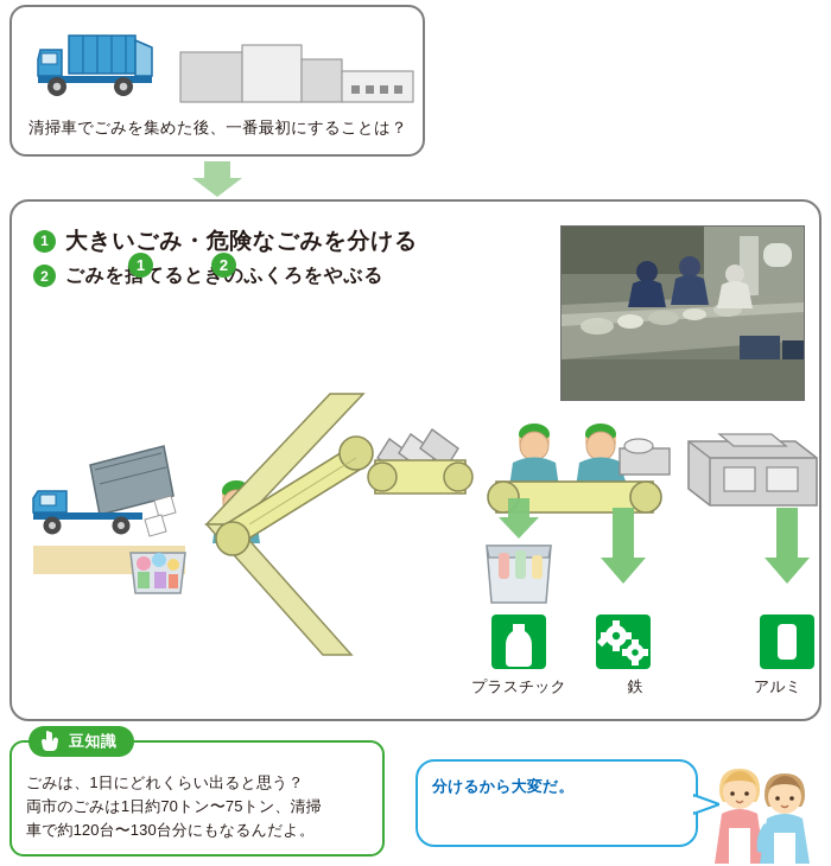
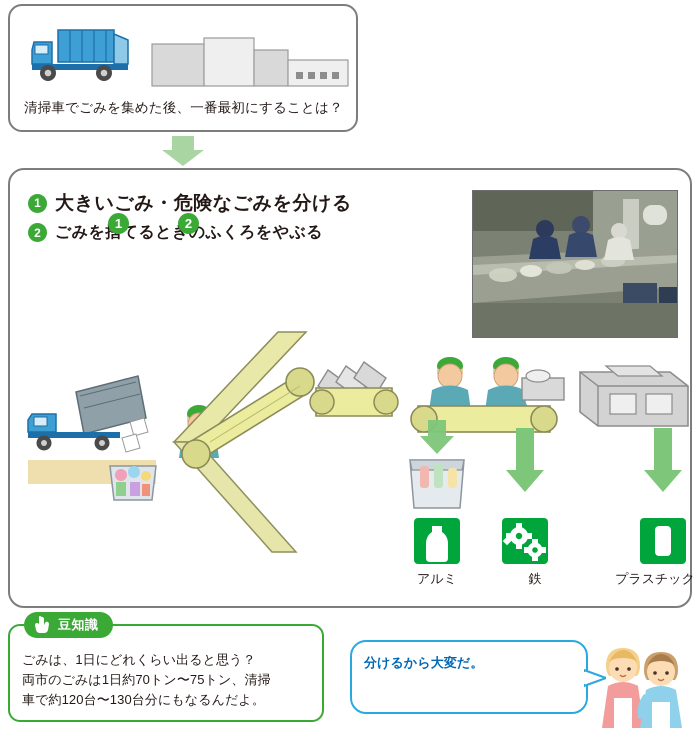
  清掃車でごみを集めた後、一番最初にすることは？
  1
  大きいごみ・危険なごみを分ける
  2
  ごみをてるときのふくろをやぶる
- プラスチック
+ アルミ
  鉄
- アルミ
+ プラスチック
  1
  2
  豆知識
  ごみは、1日にどれくらい出ると思う？
  両市のごみは1日約70トン〜75トン、清掃
  車で約120台〜130台分にもなるんだよ。
  分けるから大変だ。
